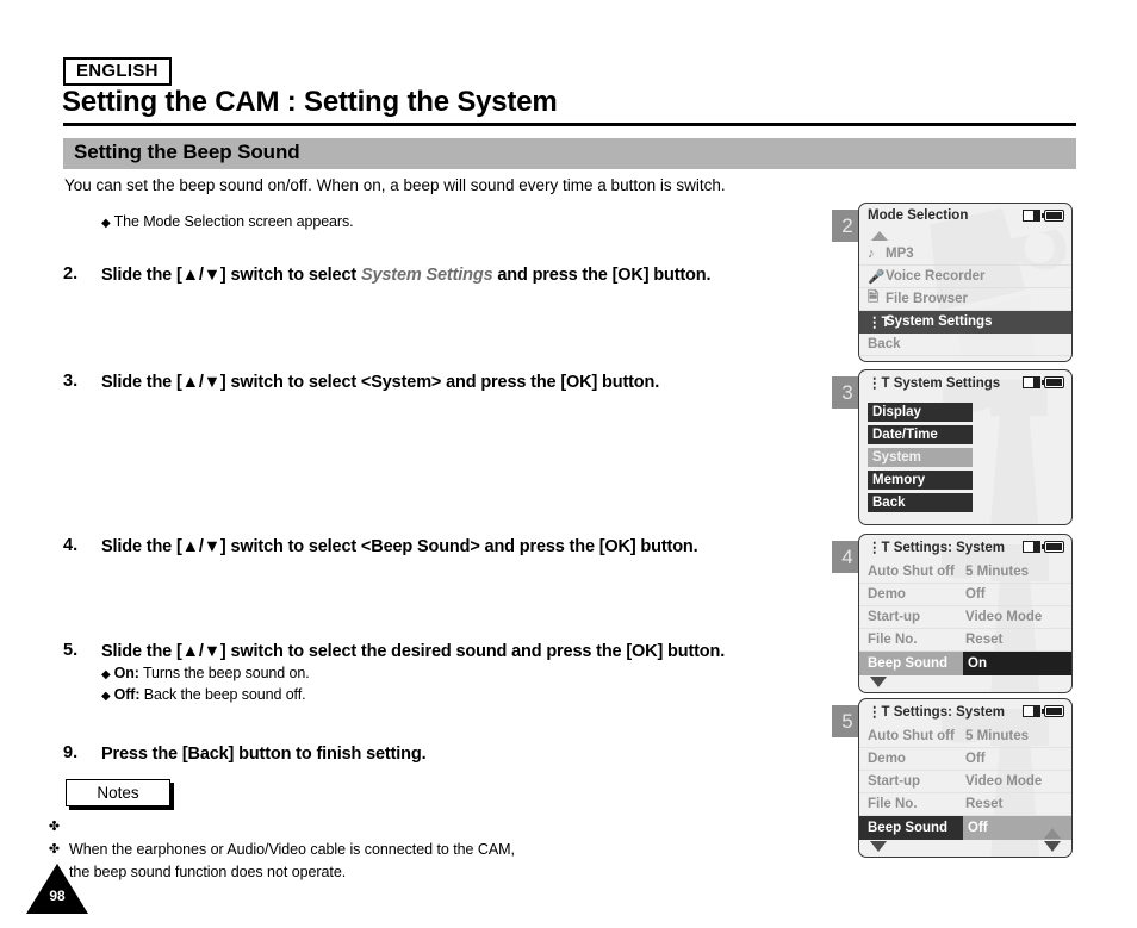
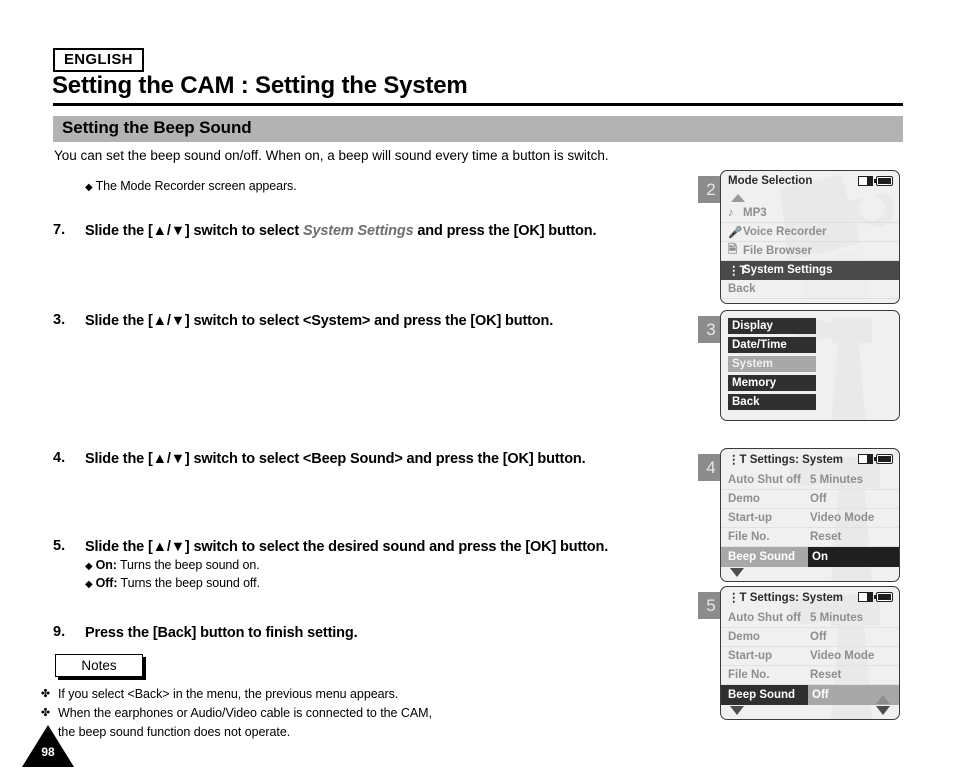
  ENGLISH
  Setting the CAM : Setting the System
  Setting the Beep Sound
  You can set the beep sound on/off. When on, a beep will sound every time a button is switch.
- ◆ The Mode Selection screen appears.
+ ◆ The Mode Recorder screen appears.
- 2.
+ 7.
  Slide the [▲/▼] switch to select System Settings and press the [OK] button.
  3.
  Slide the [▲/▼] switch to select <System> and press the [OK] button.
  4.
  Slide the [▲/▼] switch to select <Beep Sound> and press the [OK] button.
  5.
  Slide the [▲/▼] switch to select the desired sound and press the [OK] button.
  ◆ On: Turns the beep sound on.
- ◆ Off: Back the beep sound off.
+ ◆ Off: Turns the beep sound off.
  9.
  Press the [Back] button to finish setting.
  Notes
  ✤
+ If you select <Back> in the menu, the previous menu appears.
  ✤
  When the earphones or Audio/Video cable is connected to the CAM,
  the beep sound function does not operate.
  98
  2
  Mode Selection
  ♪
  MP3
  🎤
  Voice Recorder
  🗎
  File Browser
  System Settings
  Back
  3
- ⋮T System Settings
  Display
  Date/Time
  System
  Memory
  Back
  4
  ⋮T Settings: System
  Auto Shut off
  5 Minutes
  Demo
  Off
  Start-up
  Video Mode
  File No.
  Reset
  Beep Sound
  On
  5
  ⋮T Settings: System
  Auto Shut off
  5 Minutes
  Demo
  Off
  Start-up
  Video Mode
  File No.
  Reset
  Beep Sound
  Off
